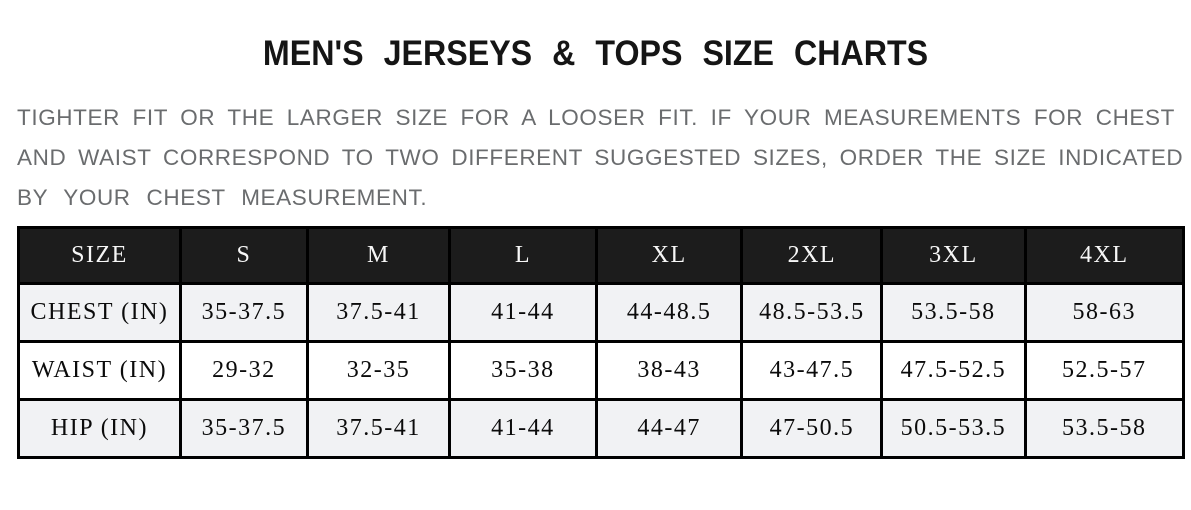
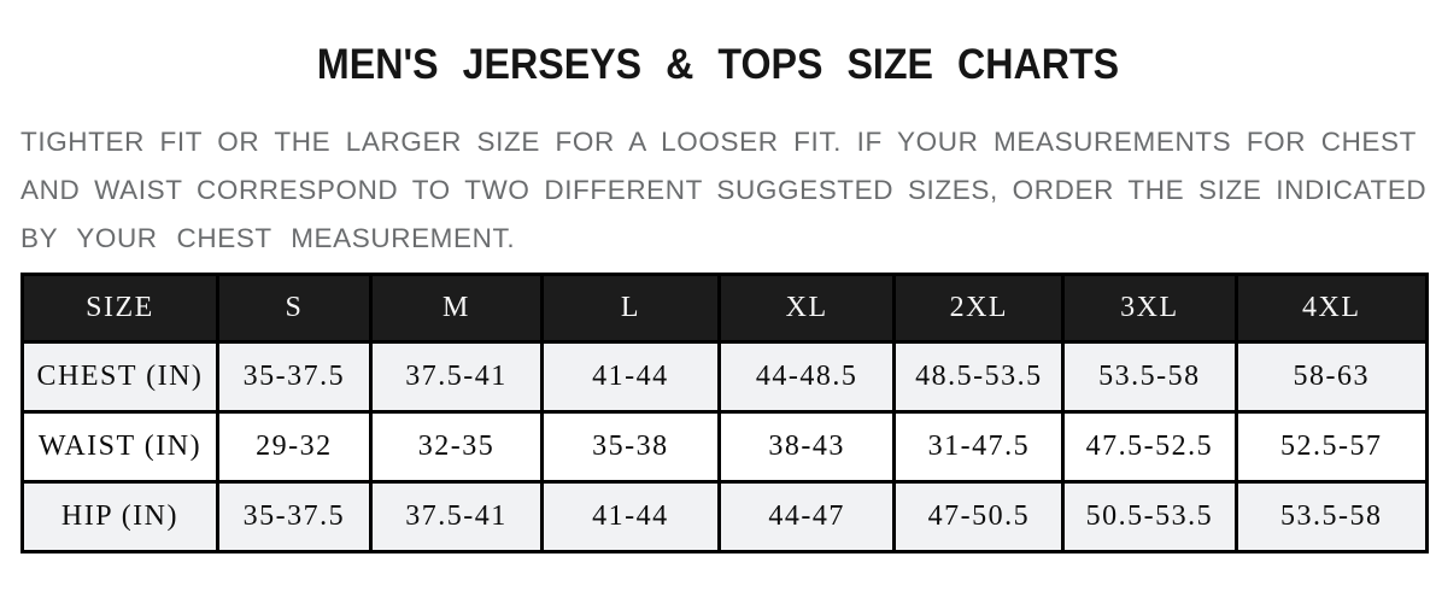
  MEN'S JERSEYS & TOPS SIZE CHARTS
  TIGHTER FIT OR THE LARGER SIZE FOR A LOOSER FIT. IF YOUR MEASUREMENTS FOR CHEST
  AND WAIST CORRESPOND TO TWO DIFFERENT SUGGESTED SIZES, ORDER THE SIZE INDICATED
  BY YOUR CHEST MEASUREMENT.
  SIZE	S	M	L	XL	2XL	3XL	4XL
  CHEST (IN)	35-37.5	37.5-41	41-44	44-48.5	48.5-53.5	53.5-58	58-63
- WAIST (IN)	29-32	32-35	35-38	38-43	43-47.5	47.5-52.5	52.5-57
+ WAIST (IN)	29-32	32-35	35-38	38-43	31-47.5	47.5-52.5	52.5-57
  HIP (IN)	35-37.5	37.5-41	41-44	44-47	47-50.5	50.5-53.5	53.5-58
